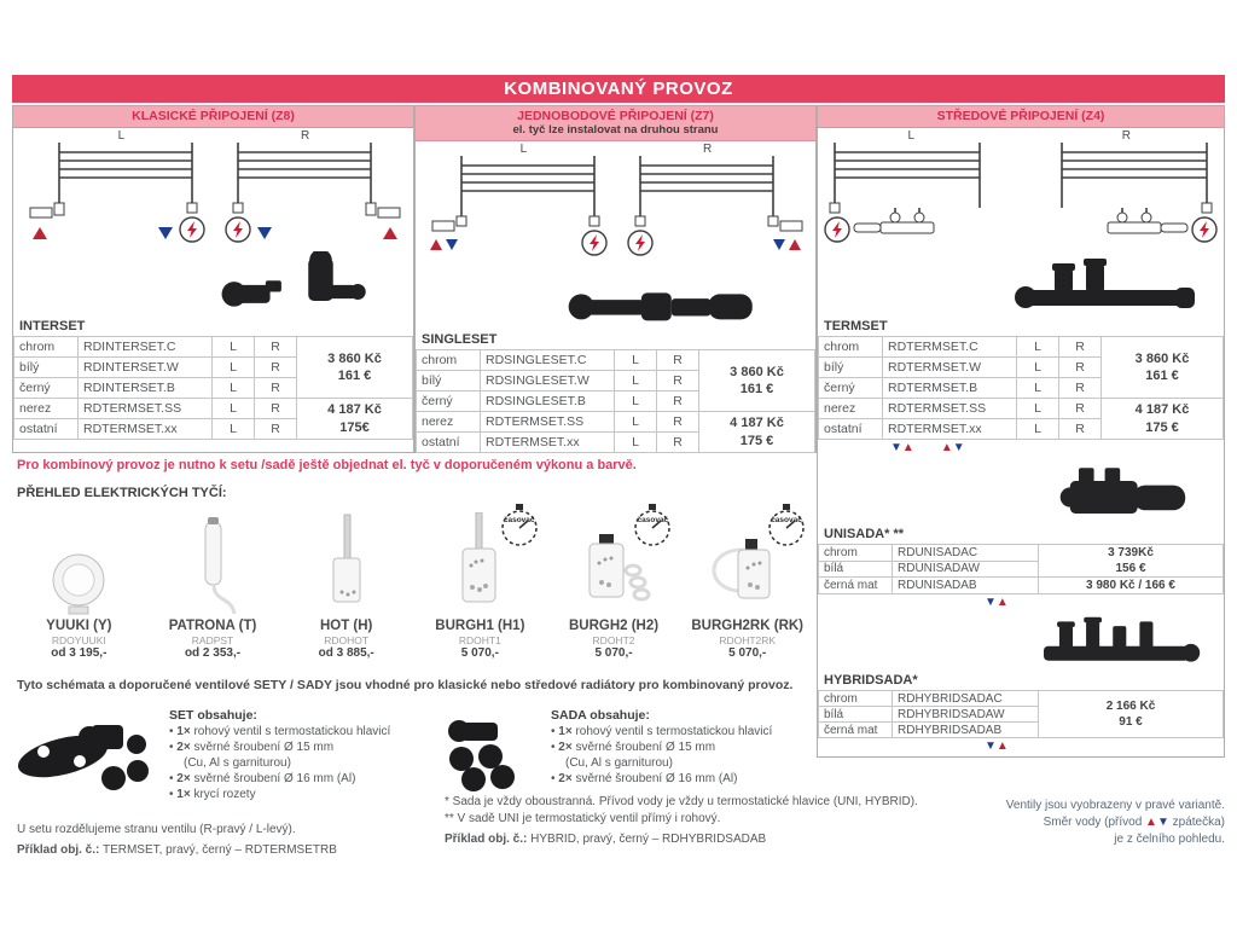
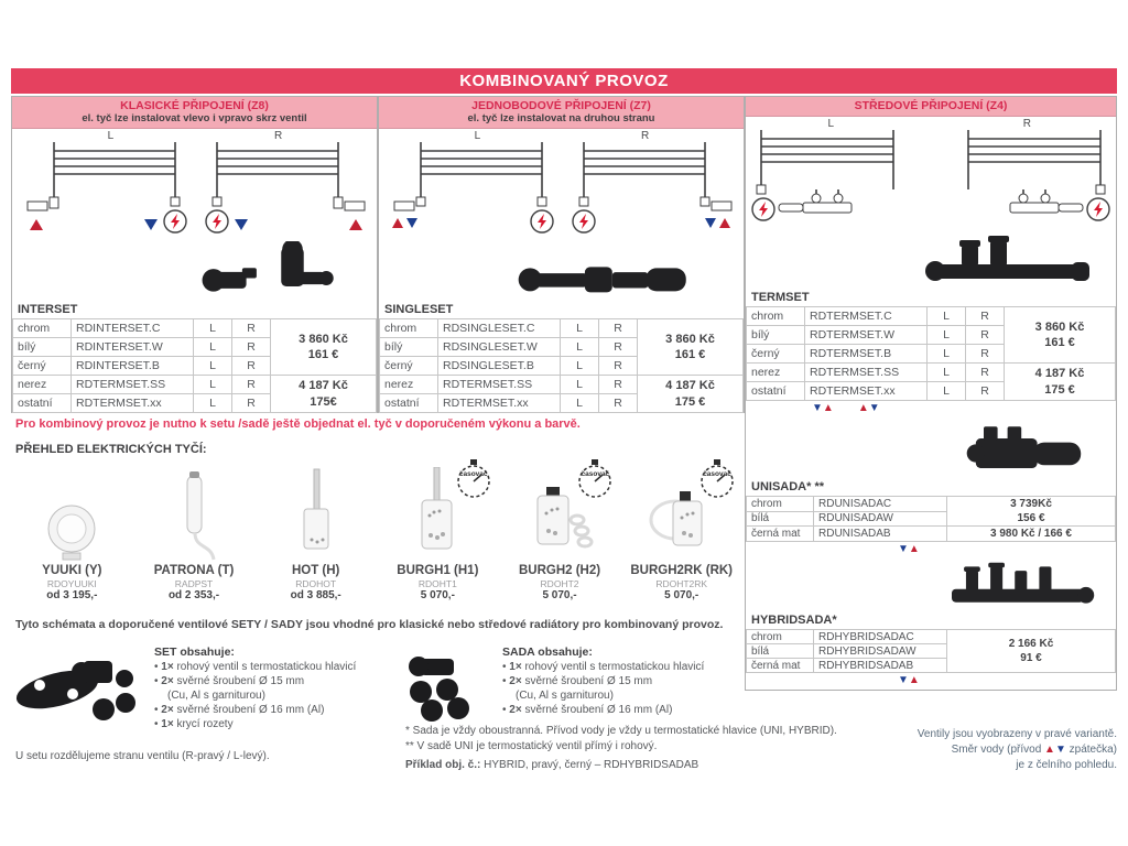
  KOMBINOVANÝ PROVOZ
  KLASICKÉ PŘIPOJENÍ (Z8)
+ el. tyč lze instalovat vlevo i vpravo skrz ventil
  L
  R
  INTERSET
  chrom	RDINTERSET.C	L	R	3 860 Kč 161 €
  bílý	RDINTERSET.W	L	R
  černý	RDINTERSET.B	L	R
  nerez	RDTERMSET.SS	L	R	4 187 Kč 175€
  ostatní	RDTERMSET.xx	L	R
  JEDNOBODOVÉ PŘIPOJENÍ (Z7)
  el. tyč lze instalovat na druhou stranu
  L
  R
  SINGLESET
  chrom	RDSINGLESET.C	L	R	3 860 Kč 161 €
  bílý	RDSINGLESET.W	L	R
  černý	RDSINGLESET.B	L	R
  nerez	RDTERMSET.SS	L	R	4 187 Kč 175 €
  ostatní	RDTERMSET.xx	L	R
  STŘEDOVÉ PŘIPOJENÍ (Z4)
  L
  R
  TERMSET
  chrom	RDTERMSET.C	L	R	3 860 Kč 161 €
  bílý	RDTERMSET.W	L	R
  černý	RDTERMSET.B	L	R
  nerez	RDTERMSET.SS	L	R	4 187 Kč 175 €
  ostatní	RDTERMSET.xx	L	R
  ▼▲ ▲▼
  UNISADA* **
  chrom	RDUNISADAC	3 739Kč 156 €
  bílá	RDUNISADAW
  černá mat	RDUNISADAB	3 980 Kč / 166 €
  ▼▲
  HYBRIDSADA*
  chrom	RDHYBRIDSADAC	2 166 Kč 91 €
  bílá	RDHYBRIDSADAW
  černá mat	RDHYBRIDSADAB
  ▼▲
  Pro kombinový provoz je nutno k setu /sadě ještě objednat el. tyč v doporučeném výkonu a barvě.
  PŘEHLED ELEKTRICKÝCH TYČÍ:
  YUUKI (Y)
  RDOYUUKI
  od 3 195,-
  PATRONA (T)
  RADPST
  od 2 353,-
  HOT (H)
  RDOHOT
  od 3 885,-
  BURGH1 (H1)
  RDOHT1
  5 070,-
  BURGH2 (H2)
  RDOHT2
  5 070,-
  BURGH2RK (RK)
  RDOHT2RK
  5 070,-
  Tyto schémata a doporučené ventilové SETY / SADY jsou vhodné pro klasické nebo středové radiátory pro kombinovaný provoz.
  SET obsahuje:
  1× rohový ventil s termostatickou hlavicí
  2× svěrné šroubení Ø 15 mm
  (Cu, Al s garniturou)
  2× svěrné šroubení Ø 16 mm (Al)
  1× krycí rozety
  SADA obsahuje:
  1× rohový ventil s termostatickou hlavicí
  2× svěrné šroubení Ø 15 mm
  (Cu, Al s garniturou)
  2× svěrné šroubení Ø 16 mm (Al)
  * Sada je vždy oboustranná. Přívod vody je vždy u termostatické hlavice (UNI, HYBRID).
  ** V sadě UNI je termostatický ventil přímý i rohový.
  Příklad obj. č.: HYBRID, pravý, černý – RDHYBRIDSADAB
  U setu rozdělujeme stranu ventilu (R-pravý / L-levý).
- Příklad obj. č.: TERMSET, pravý, černý – RDTERMSETRB
  Ventily jsou vyobrazeny v pravé variantě.
  Směr vody (přívod ▲▼ zpátečka)
  je z čelního pohledu.
